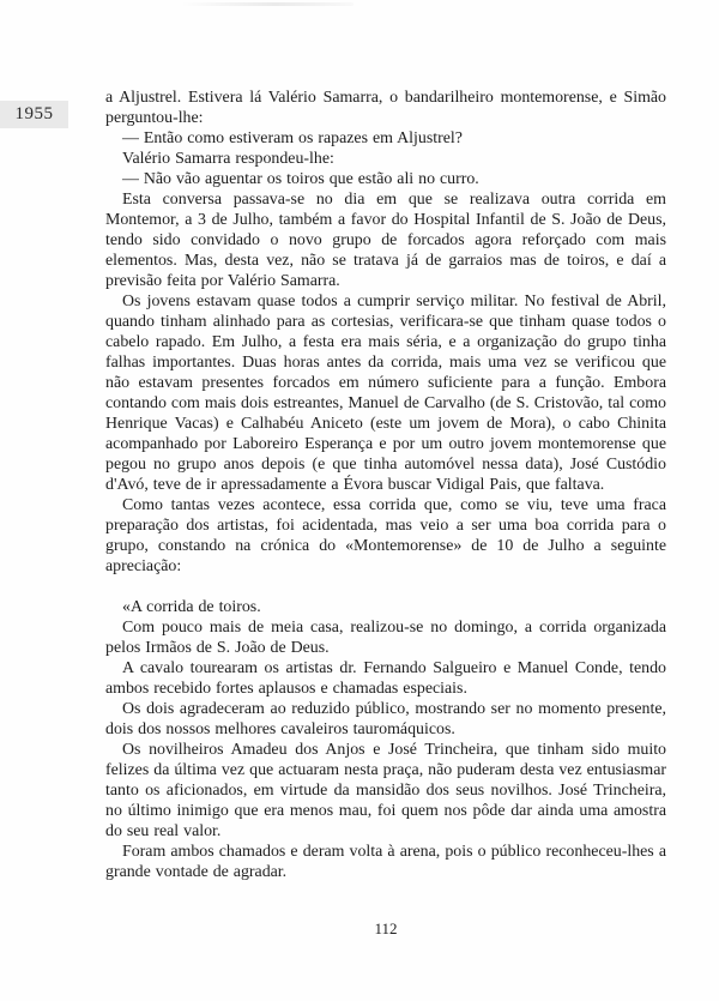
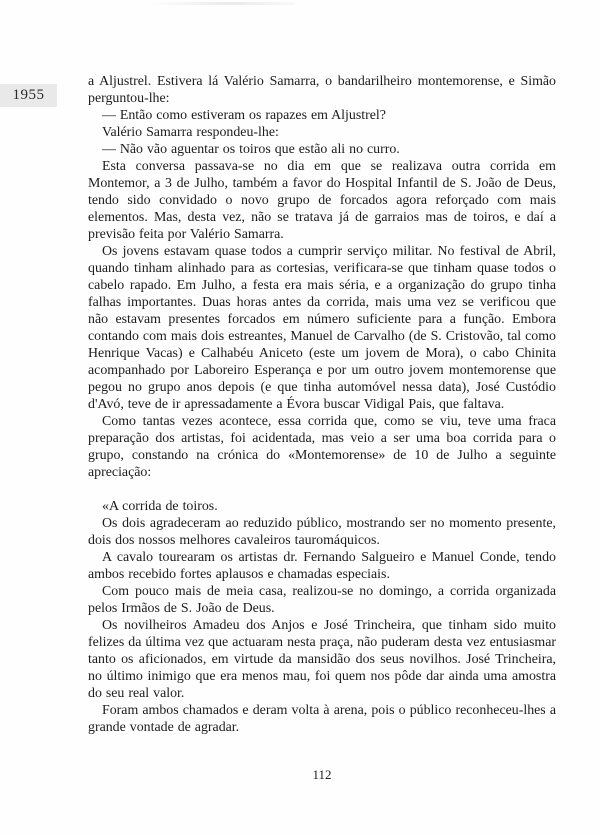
  1955
  a Aljustrel. Estivera lá Valério Samarra, o bandarilheiro montemorense, e Simão perguntou-lhe:
  — Então como estiveram os rapazes em Aljustrel?
  Valério Samarra respondeu-lhe:
  — Não vão aguentar os toiros que estão ali no curro.
  Esta conversa passava-se no dia em que se realizava outra corrida em Montemor, a 3 de Julho, também a favor do Hospital Infantil de S. João de Deus, tendo sido convidado o novo grupo de forcados agora reforçado com mais elementos. Mas, desta vez, não se tratava já de garraios mas de toiros, e daí a previsão feita por Valério Samarra.
  Os jovens estavam quase todos a cumprir serviço militar. No festival de Abril, quando tinham alinhado para as cortesias, verificara-se que tinham quase todos o cabelo rapado. Em Julho, a festa era mais séria, e a organização do grupo tinha falhas importantes. Duas horas antes da corrida, mais uma vez se verificou que não estavam presentes forcados em número suficiente para a função. Embora contando com mais dois estreantes, Manuel de Carvalho (de S. Cristovão, tal como Henrique Vacas) e Calhabéu Aniceto (este um jovem de Mora), o cabo Chinita acompanhado por Laboreiro Esperança e por um outro jovem montemorense que pegou no grupo anos depois (e que tinha automóvel nessa data), José Custódio d'Avó, teve de ir apressadamente a Évora buscar Vidigal Pais, que faltava.
  Como tantas vezes acontece, essa corrida que, como se viu, teve uma fraca preparação dos artistas, foi acidentada, mas veio a ser uma boa corrida para o grupo, constando na crónica do «Montemorense» de 10 de Julho a seguinte apreciação:
  «A corrida de toiros.
- Com pouco mais de meia casa, realizou-se no domingo, a corrida organizada pelos Irmãos de S. João de Deus.
+ Os dois agradeceram ao reduzido público, mostrando ser no momento presente, dois dos nossos melhores cavaleiros tauromáquicos.
  A cavalo tourearam os artistas dr. Fernando Salgueiro e Manuel Conde, tendo ambos recebido fortes aplausos e chamadas especiais.
- Os dois agradeceram ao reduzido público, mostrando ser no momento presente, dois dos nossos melhores cavaleiros tauromáquicos.
+ Com pouco mais de meia casa, realizou-se no domingo, a corrida organizada pelos Irmãos de S. João de Deus.
  Os novilheiros Amadeu dos Anjos e José Trincheira, que tinham sido muito felizes da última vez que actuaram nesta praça, não puderam desta vez entusiasmar tanto os aficionados, em virtude da mansidão dos seus novilhos. José Trincheira, no último inimigo que era menos mau, foi quem nos pôde dar ainda uma amostra do seu real valor.
  Foram ambos chamados e deram volta à arena, pois o público reconheceu-lhes a grande vontade de agradar.
  112
